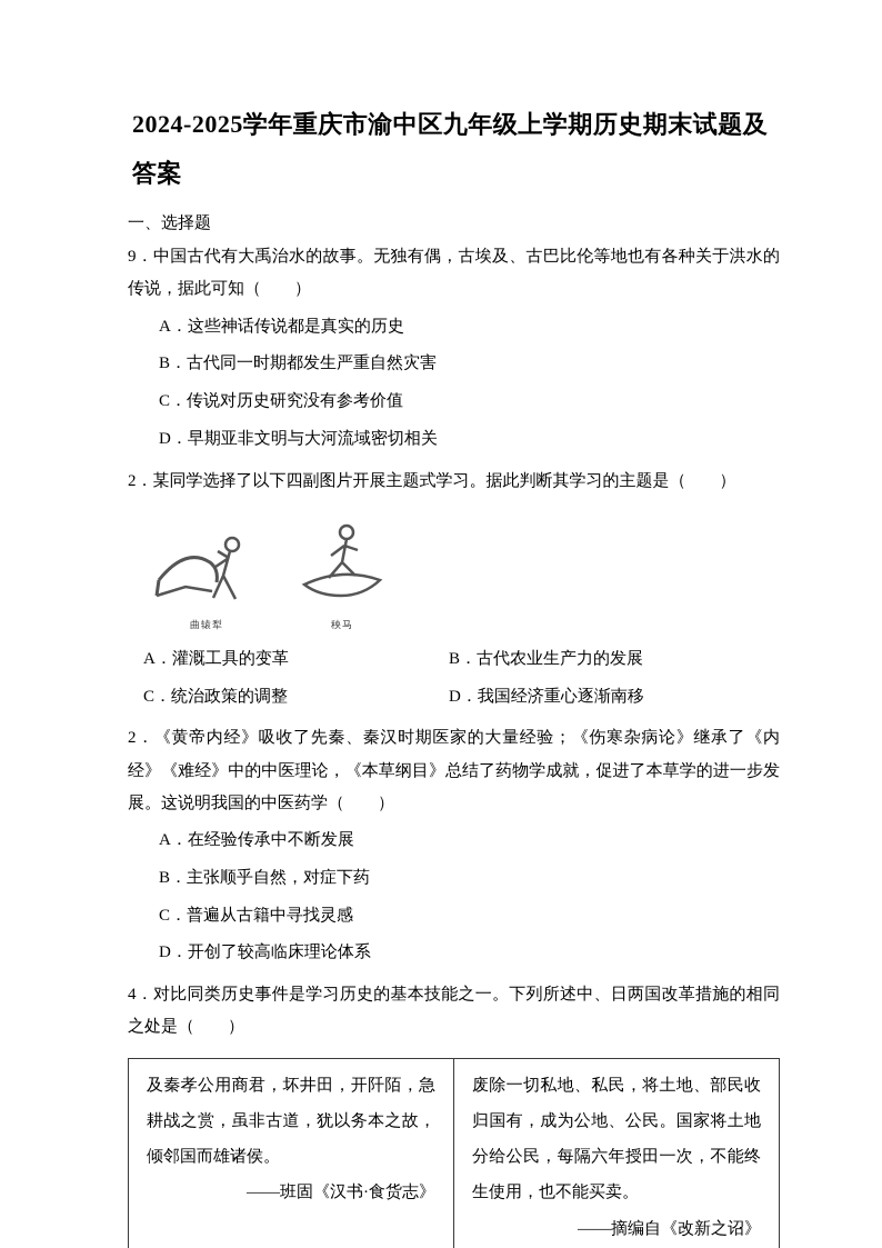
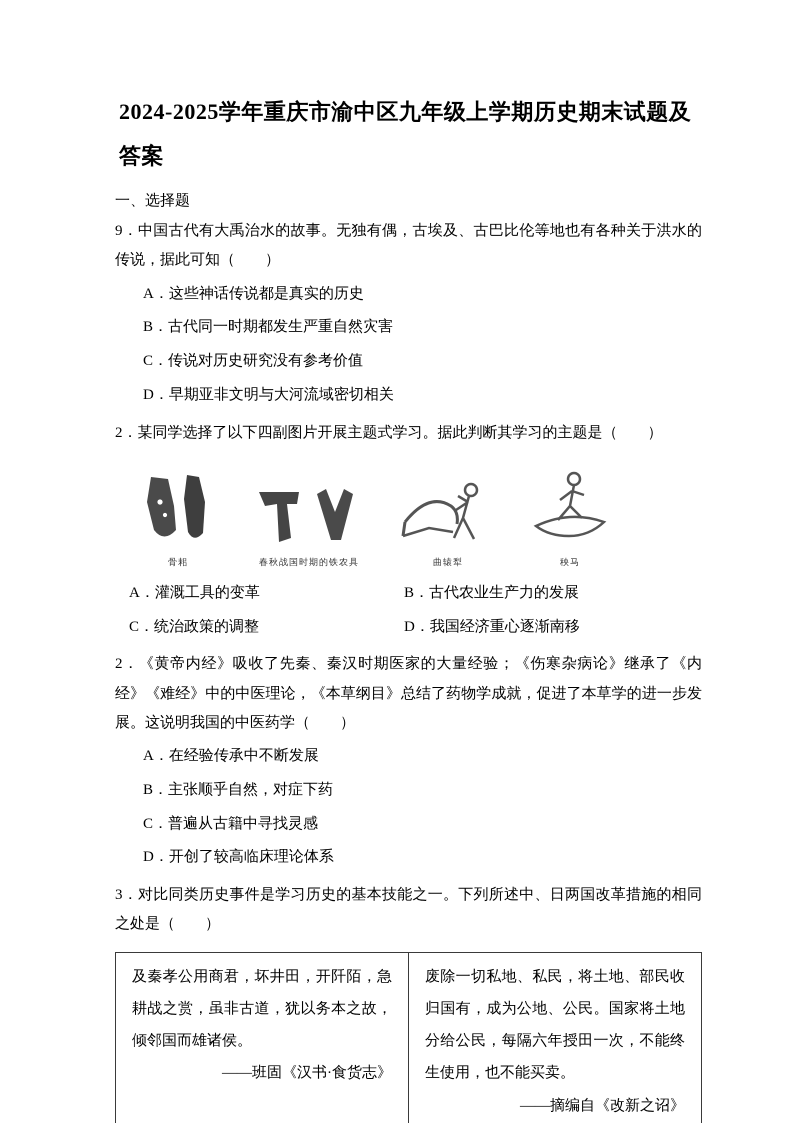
  2024-2025学年重庆市渝中区九年级上学期历史期末试题及答案
  一、选择题
  9．中国古代有大禹治水的故事。无独有偶，古埃及、古巴比伦等地也有各种关于洪水的传说，据此可知（ ）
  A．这些神话传说都是真实的历史
  B．古代同一时期都发生严重自然灾害
  C．传说对历史研究没有参考价值
  D．早期亚非文明与大河流域密切相关
  2．某同学选择了以下四副图片开展主题式学习。据此判断其学习的主题是（ ）
+ 骨耜
+ 春秋战国时期的铁农具
  曲辕犁
  秧马
  A．灌溉工具的变革
  B．古代农业生产力的发展
  C．统治政策的调整
  D．我国经济重心逐渐南移
  2．《黄帝内经》吸收了先秦、秦汉时期医家的大量经验；《伤寒杂病论》继承了《内经》《难经》中的中医理论，《本草纲目》总结了药物学成就，促进了本草学的进一步发展。这说明我国的中医药学（ ）
  A．在经验传承中不断发展
  B．主张顺乎自然，对症下药
  C．普遍从古籍中寻找灵感
  D．开创了较高临床理论体系
- 4．对比同类历史事件是学习历史的基本技能之一。下列所述中、日两国改革措施的相同之处是（ ）
+ 3．对比同类历史事件是学习历史的基本技能之一。下列所述中、日两国改革措施的相同之处是（ ）
  及秦孝公用商君，坏井田，开阡陌，急耕战之赏，虽非古道，犹以务本之故，倾邻国而雄诸侯。 ——班固《汉书·食货志》	废除一切私地、私民，将土地、部民收归国有，成为公地、公民。国家将土地分给公民，每隔六年授田一次，不能终生使用，也不能买卖。 ——摘编自《改新之诏》
